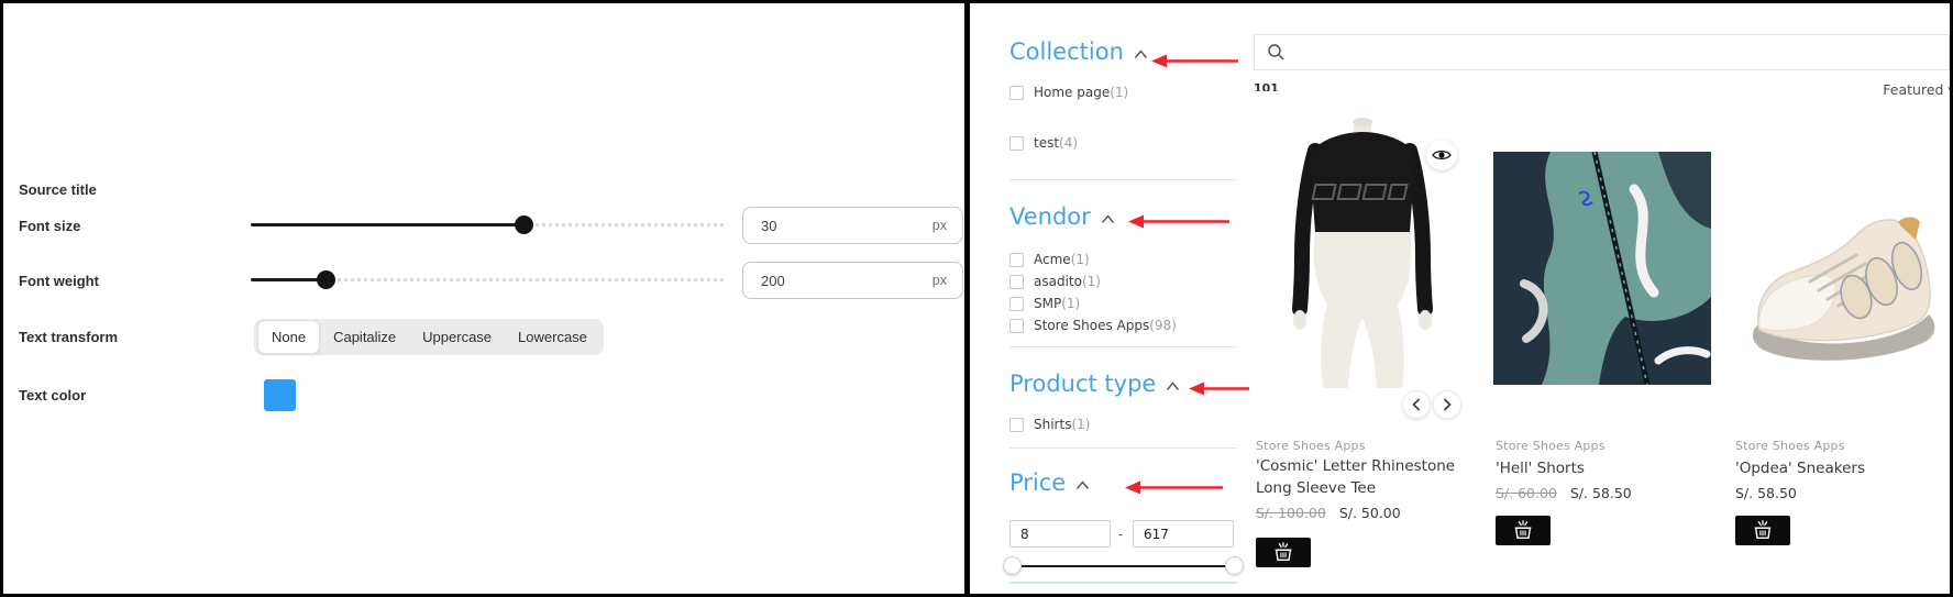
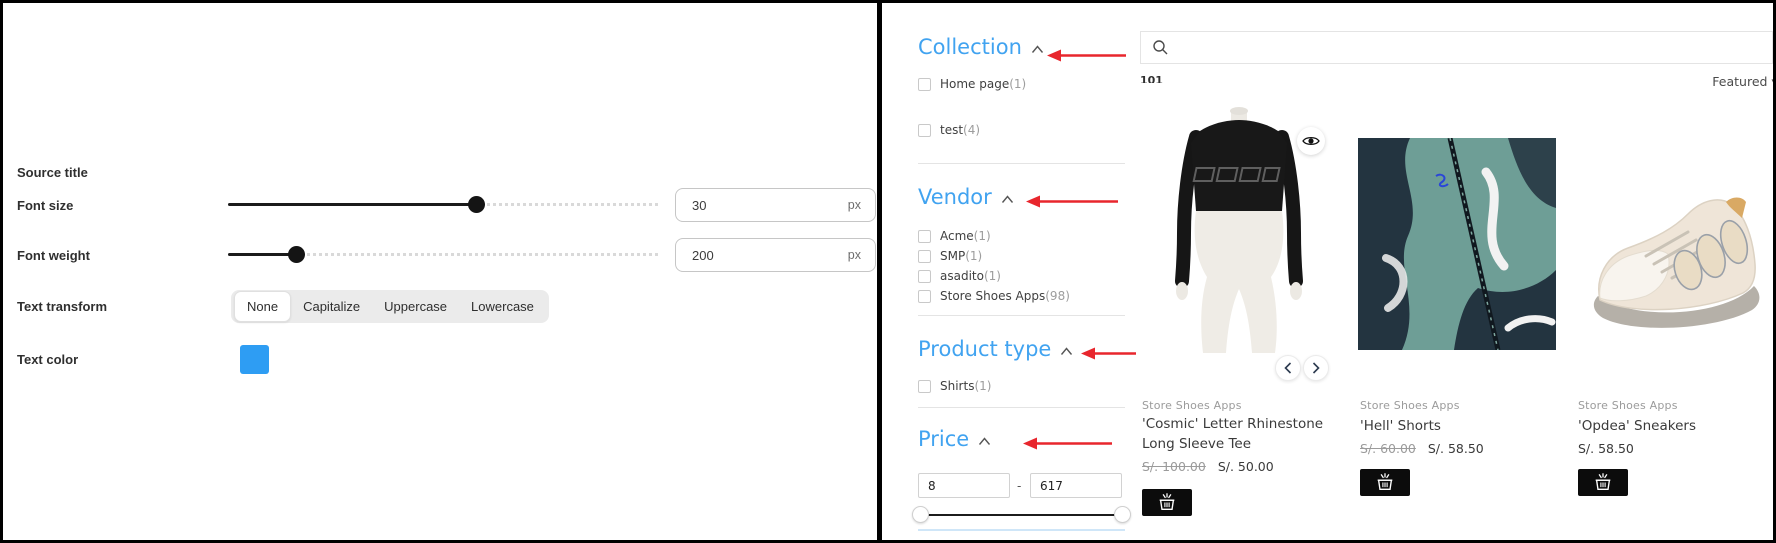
  Source title
  Font size
  30
  px
  Font weight
  200
  px
  Text transform
  None
  Capitalize
  Uppercase
  Lowercase
  Text color
  Collection
  Home page
  (1)
  test
  (4)
  Vendor
  Acme
  (1)
- asadito
+ SMP
  (1)
- SMP
+ asadito
  (1)
  Store Shoes Apps
  (98)
  Product type
  Shirts
  (1)
  Price
  8
  -
  617
  101
  Featured
  Store Shoes Apps
  'Cosmic' Letter Rhinestone Long Sleeve Tee
  S/. 100.00 S/. 50.00
  Store Shoes Apps
  'Hell' Shorts
  S/. 60.00 S/. 58.50
  Store Shoes Apps
  'Opdea' Sneakers
  S/. 58.50
